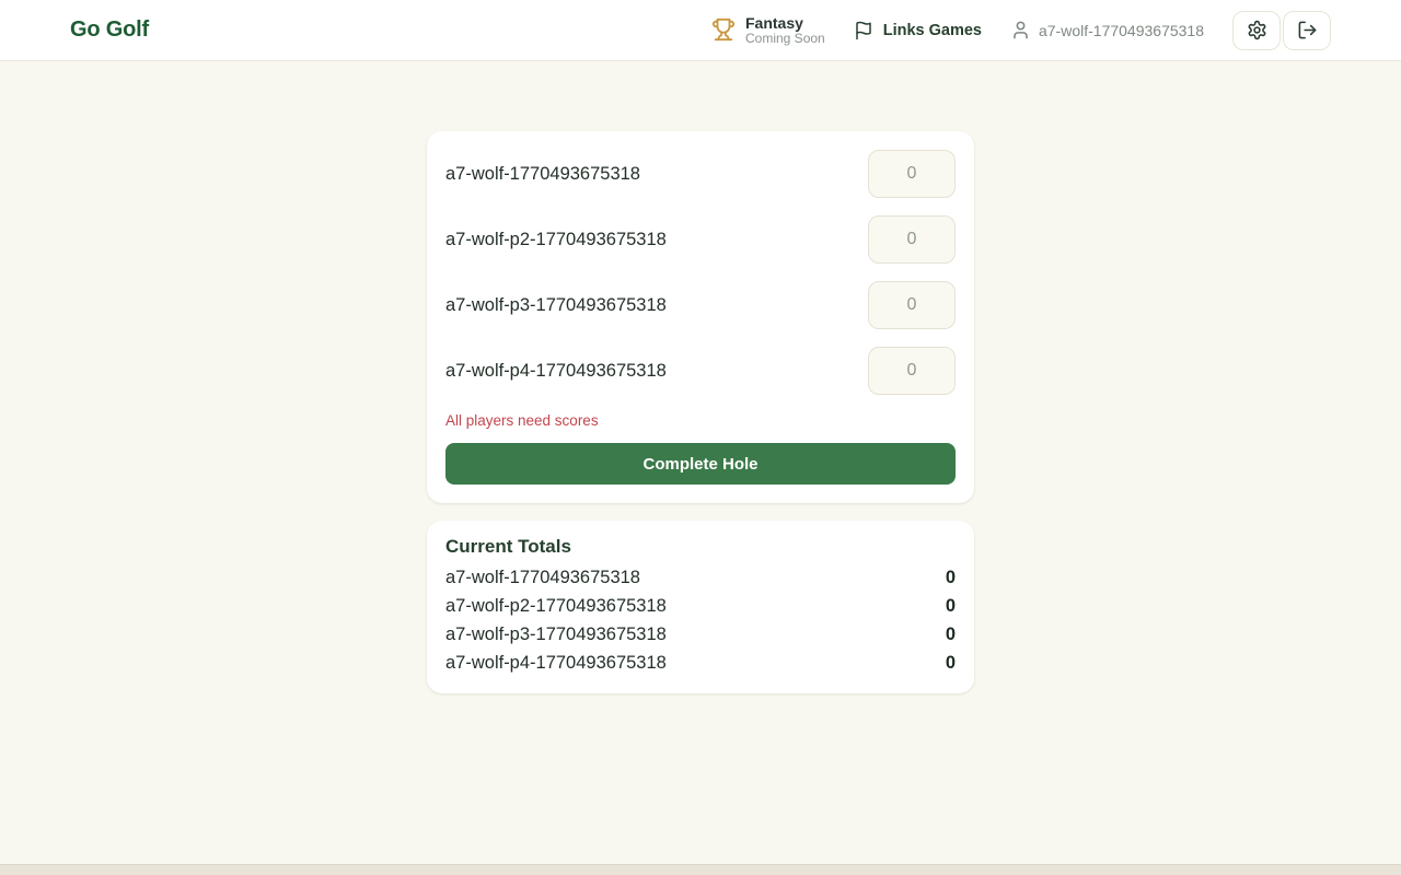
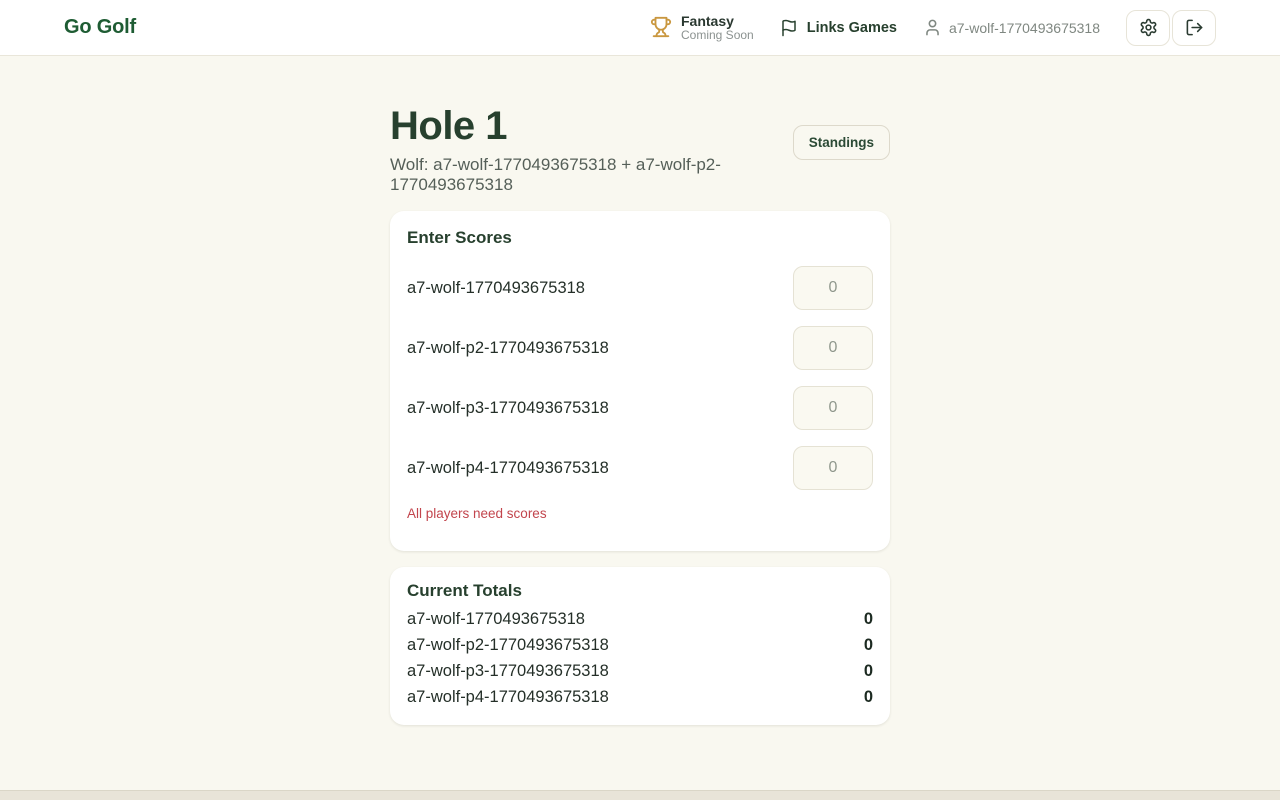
  Go Golf
  Fantasy
  Coming Soon
  Links Games
  a7-wolf-1770493675318
+ Hole 1
+ Wolf: a7-wolf-1770493675318 + a7-wolf-p2-1770493675318
+ Standings
+ Enter Scores
  a7-wolf-1770493675318
  0
  a7-wolf-p2-1770493675318
  0
  a7-wolf-p3-1770493675318
  0
  a7-wolf-p4-1770493675318
  0
  All players need scores
- Complete Hole
  Current Totals
  a7-wolf-1770493675318
  0
  a7-wolf-p2-1770493675318
  0
  a7-wolf-p3-1770493675318
  0
  a7-wolf-p4-1770493675318
  0
